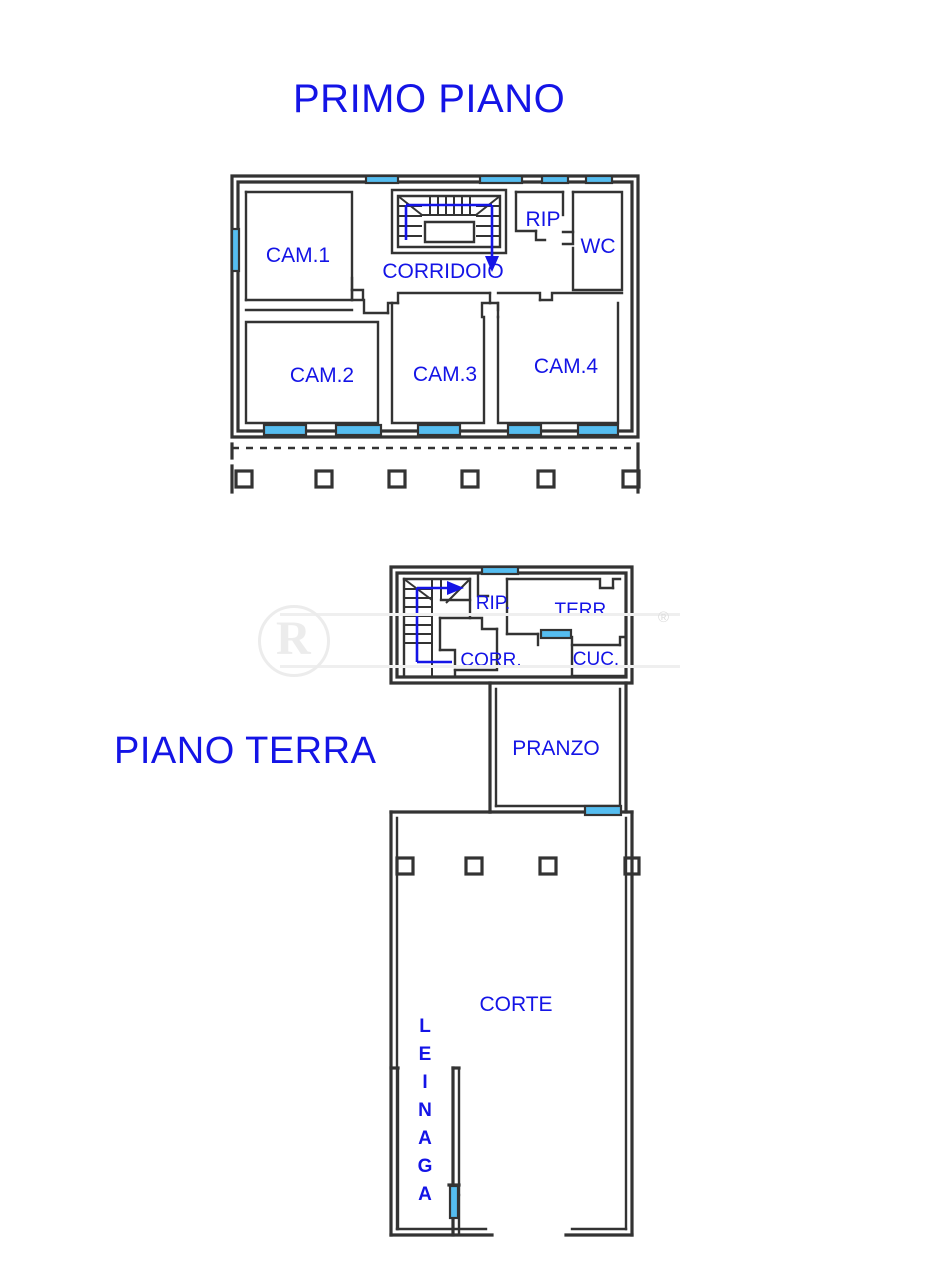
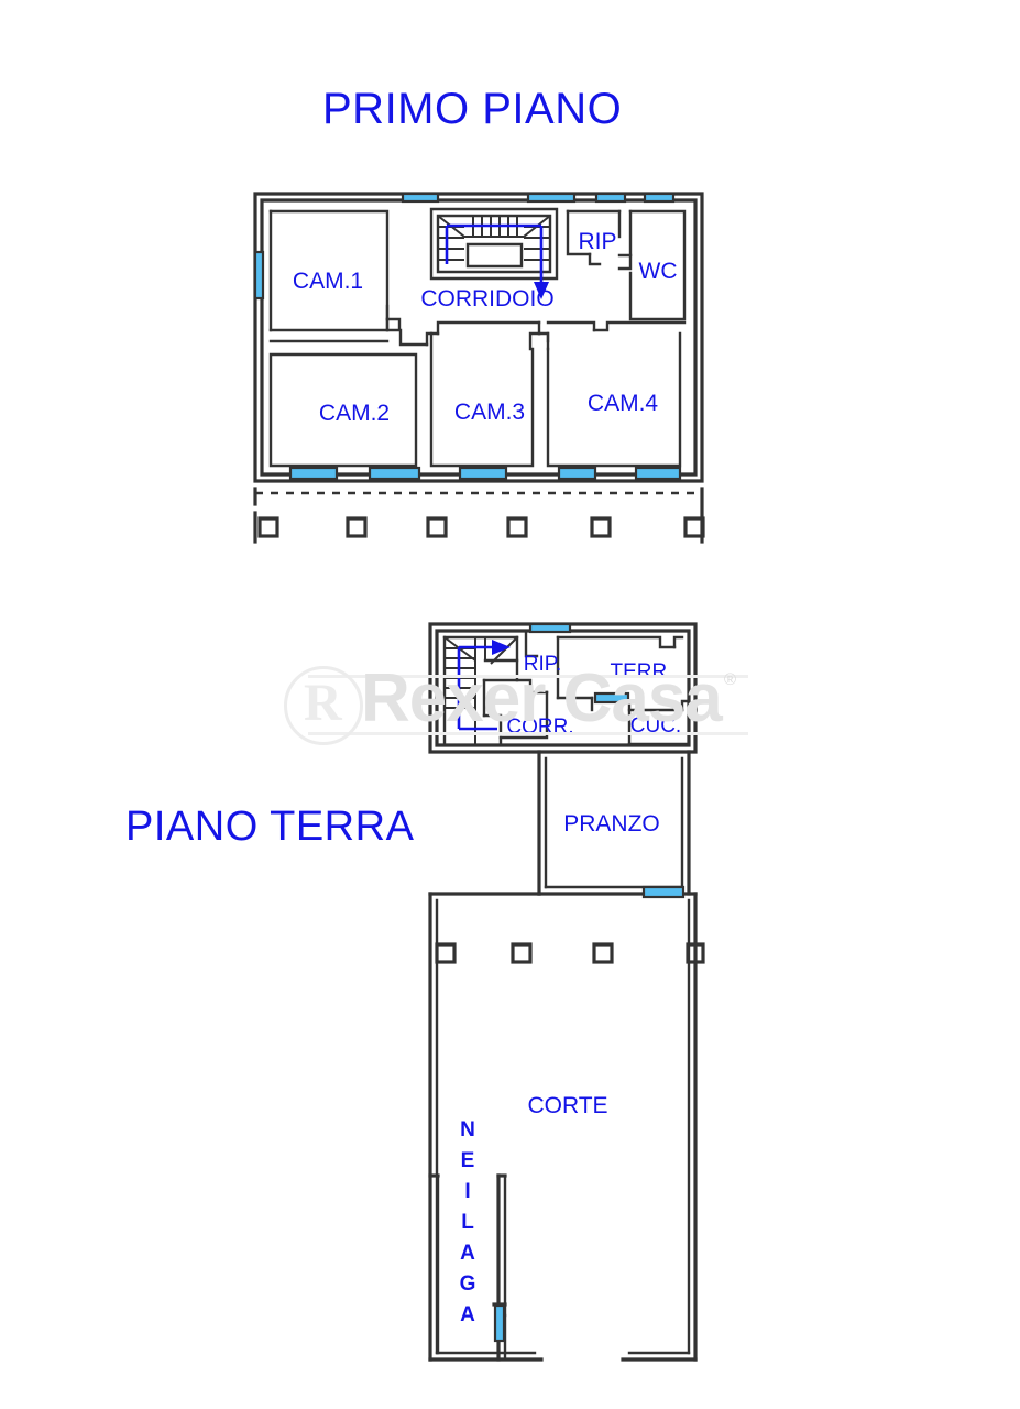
+ Rexer Casa
  ®
  PRIMO PIANO
  PIANO TERRA
  CAM.1
  CORRIDOIO
  RIP
  WC
  CAM.2
  CAM.3
  CAM.4
  RIP.
  TERR.
  CORR.
  CUC.
  PRANZO
  CORTE
- L
+ N
  E
  I
- N
+ L
  A
  G
  A
